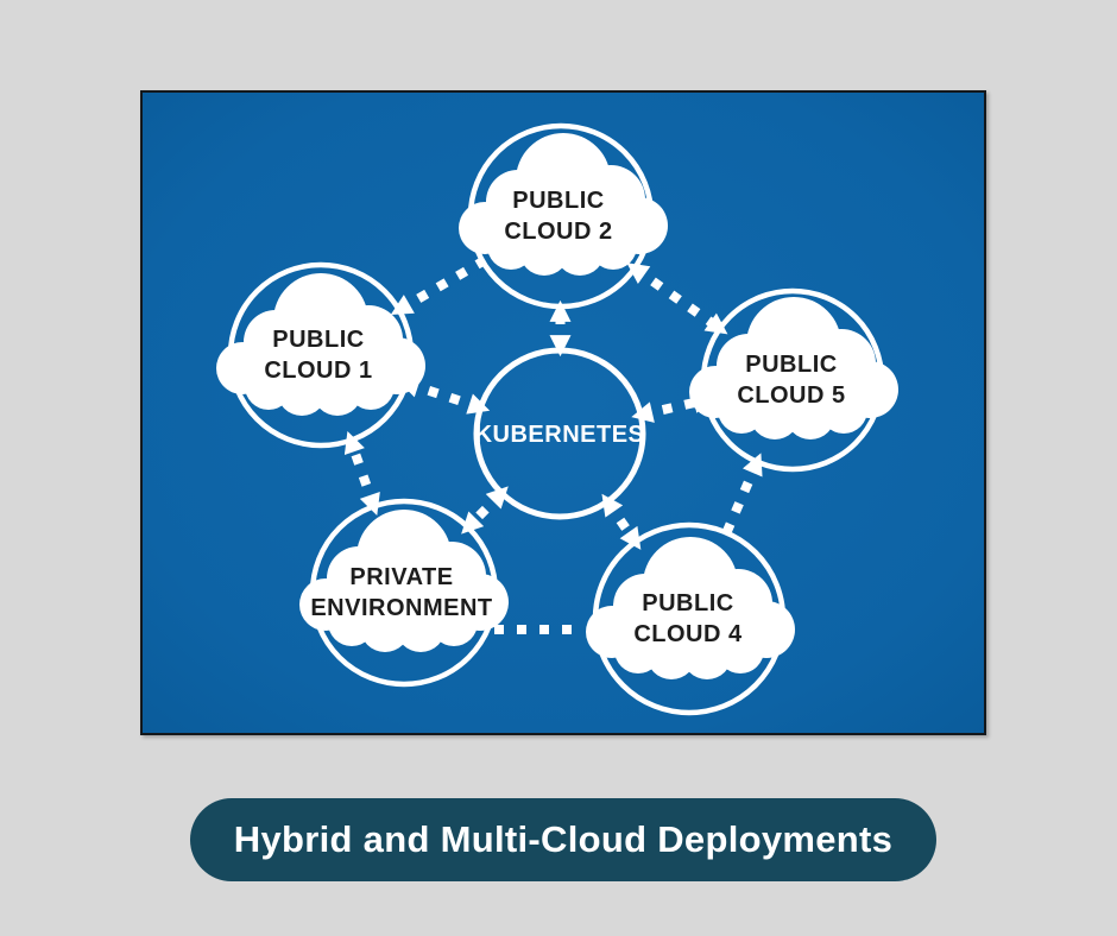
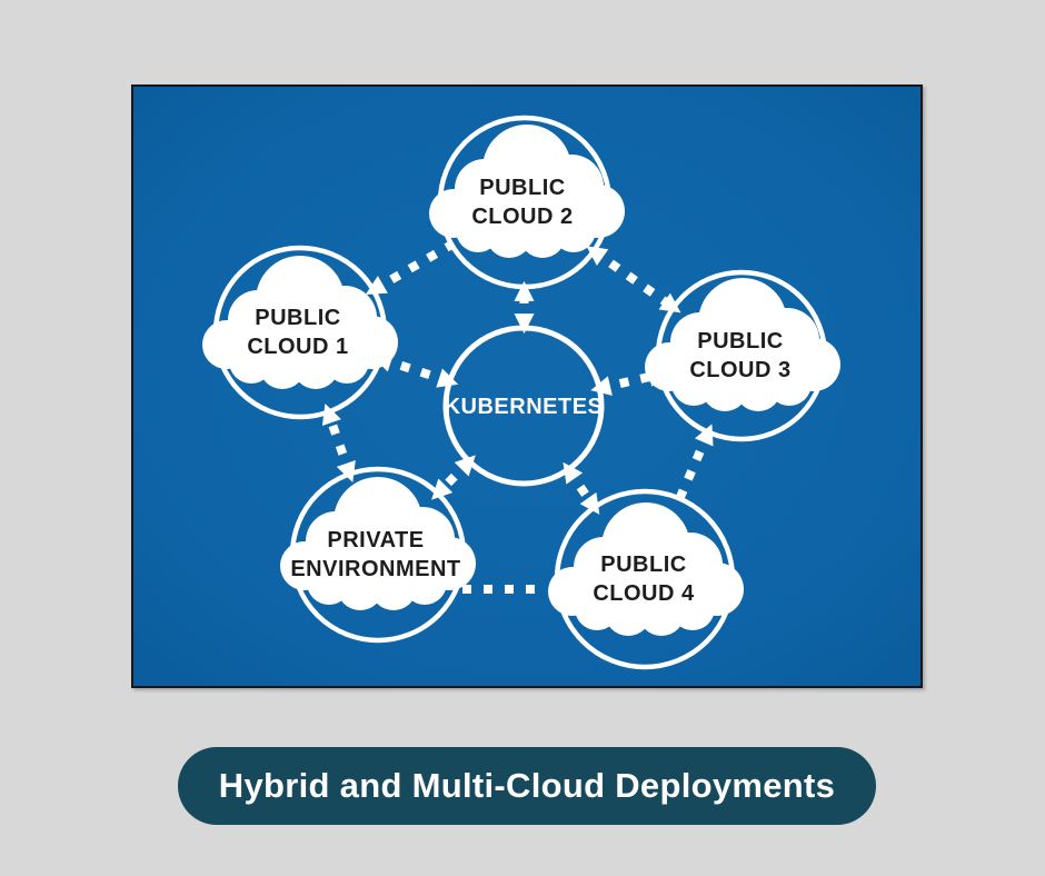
  KUBERNETES
  PUBLIC
  CLOUD 2
  PUBLIC
  CLOUD 1
  PUBLIC
- CLOUD 5
+ CLOUD 3
  PRIVATE
  ENVIRONMENT
  PUBLIC
  CLOUD 4
  Hybrid and Multi-Cloud Deployments
